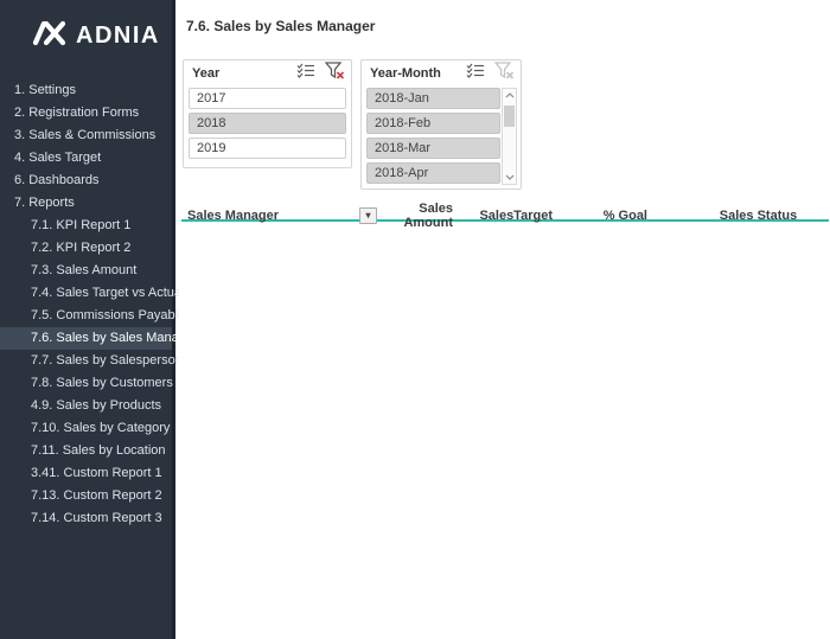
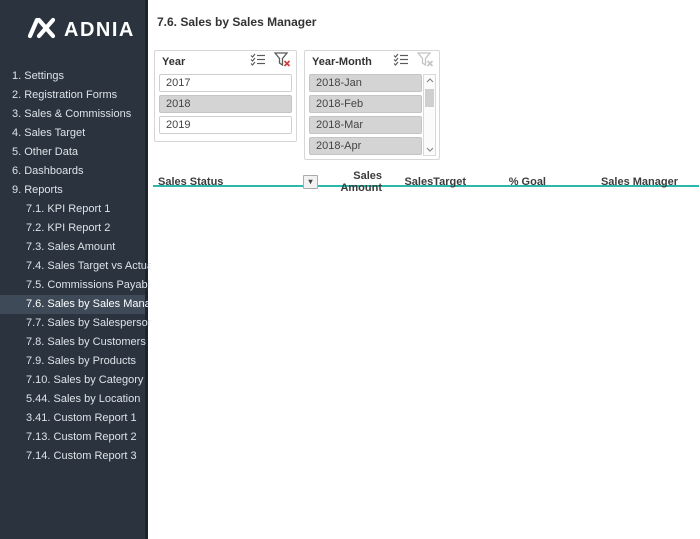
  ADNIA
  1. Settings
  2. Registration Forms
  3. Sales & Commissions
  4. Sales Target
+ 5. Other Data
  6. Dashboards
- 7. Reports
+ 9. Reports
  7.1. KPI Report 1
  7.2. KPI Report 2
  7.3. Sales Amount
  7.4. Sales Target vs Actua
  7.5. Commissions Payabl
  7.6. Sales by Sales Mana
  7.7. Sales by Salesperso
  7.8. Sales by Customers
- 4.9. Sales by Products
+ 7.9. Sales by Products
  7.10. Sales by Category
- 7.11. Sales by Location
+ 5.44. Sales by Location
  3.41. Custom Report 1
  7.13. Custom Report 2
  7.14. Custom Report 3
  7.6. Sales by Sales Manager
  Year
  2017
  2018
  2019
  Year-Month
  2018-Jan
  2018-Feb
  2018-Mar
  2018-Apr
- Sales Manager
+ Sales Status
  ▾
  Sales Amount
  SalesTarget
  % Goal
- Sales Status
+ Sales Manager
